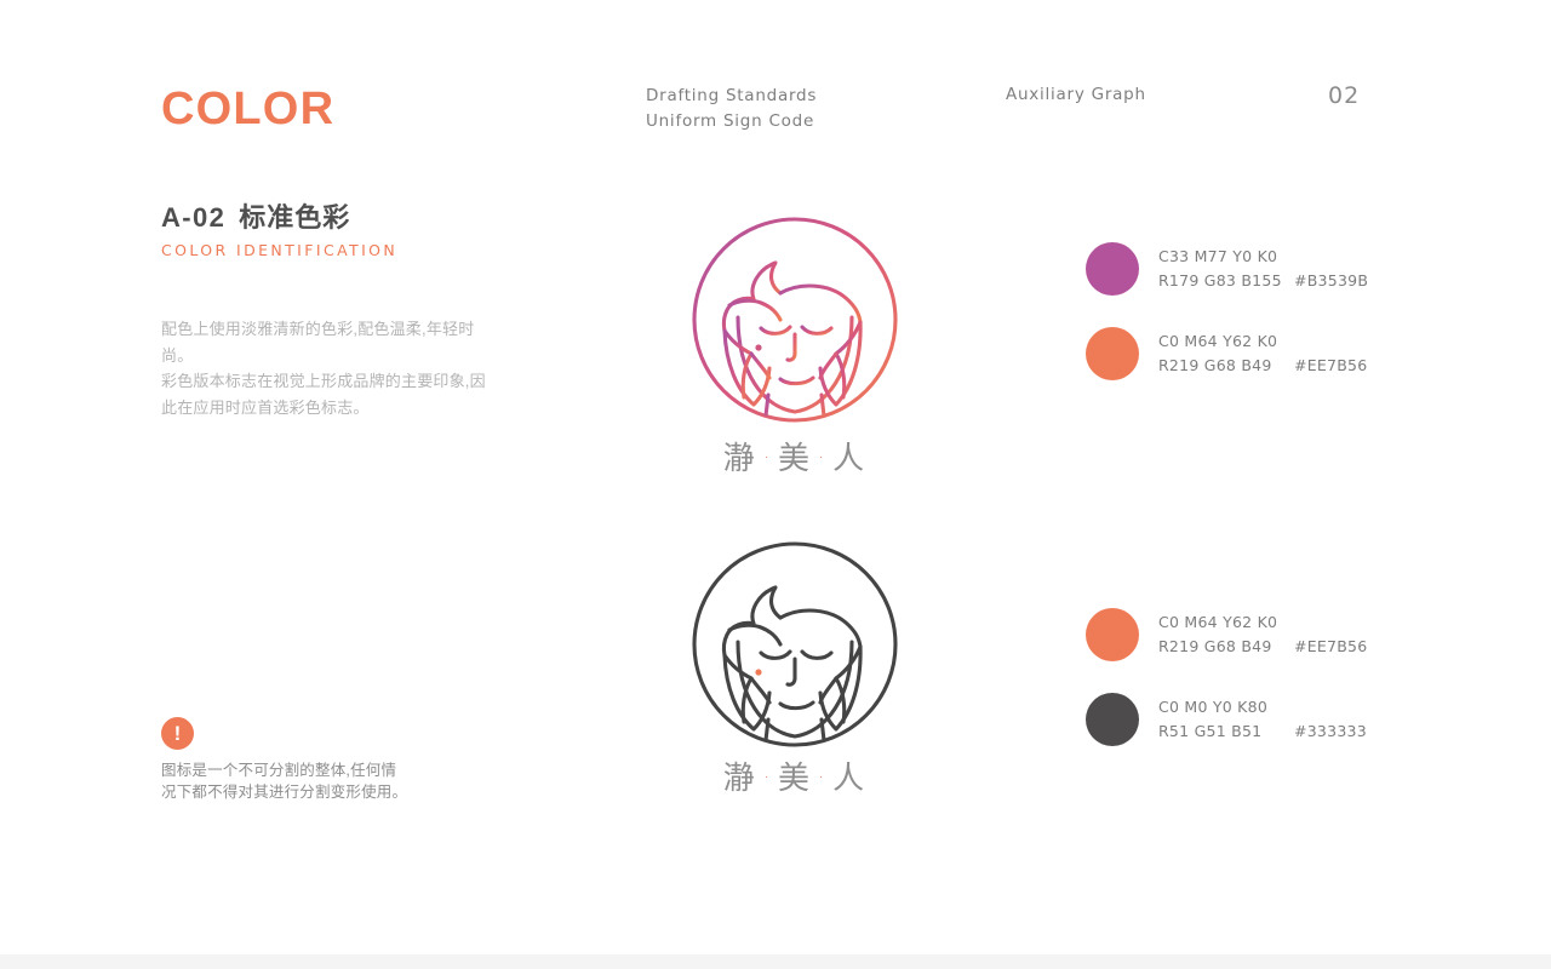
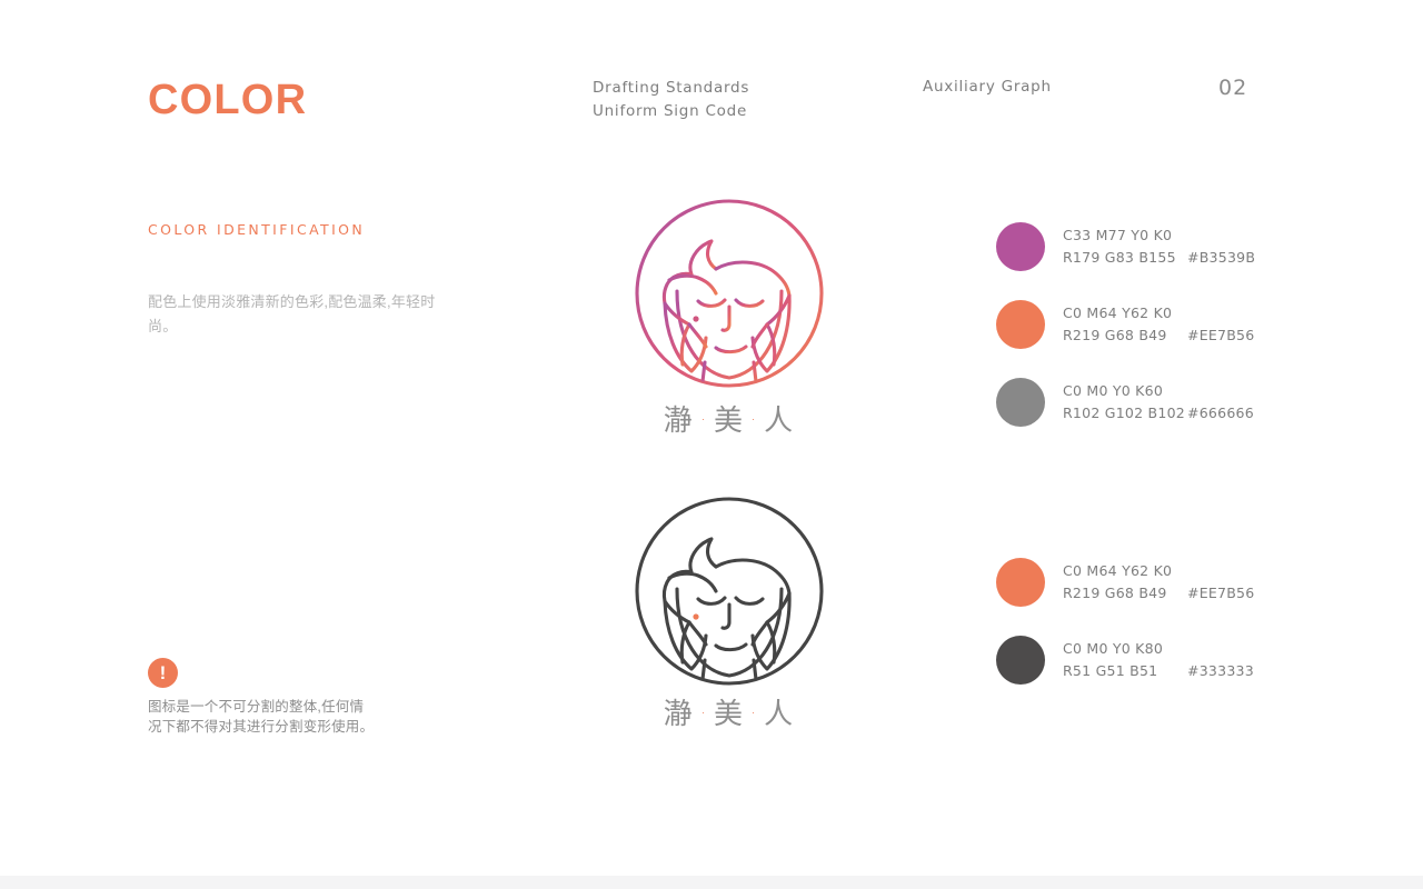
  COLOR
  Drafting Standards
  Uniform Sign Code
  Auxiliary Graph
  02
- A-02 标准色彩
  COLOR IDENTIFICATION
  配色上使用淡雅清新的色彩,配色温柔,年轻时尚。
- 彩色版本标志在视觉上形成品牌的主要印象,因此在应用时应首选彩色标志。
  !
  图标是一个不可分割的整体,任何情
  况下都不得对其进行分割变形使用。
  瀞 · 美 · 人
  瀞 · 美 · 人
  C33 M77 Y0 K0
  R179 G83 B155
  #B3539B
  C0 M64 Y62 K0
  R219 G68 B49
  #EE7B56
+ C0 M0 Y0 K60
+ R102 G102 B102
+ #666666
  C0 M64 Y62 K0
  R219 G68 B49
  #EE7B56
  C0 M0 Y0 K80
  R51 G51 B51
  #333333
